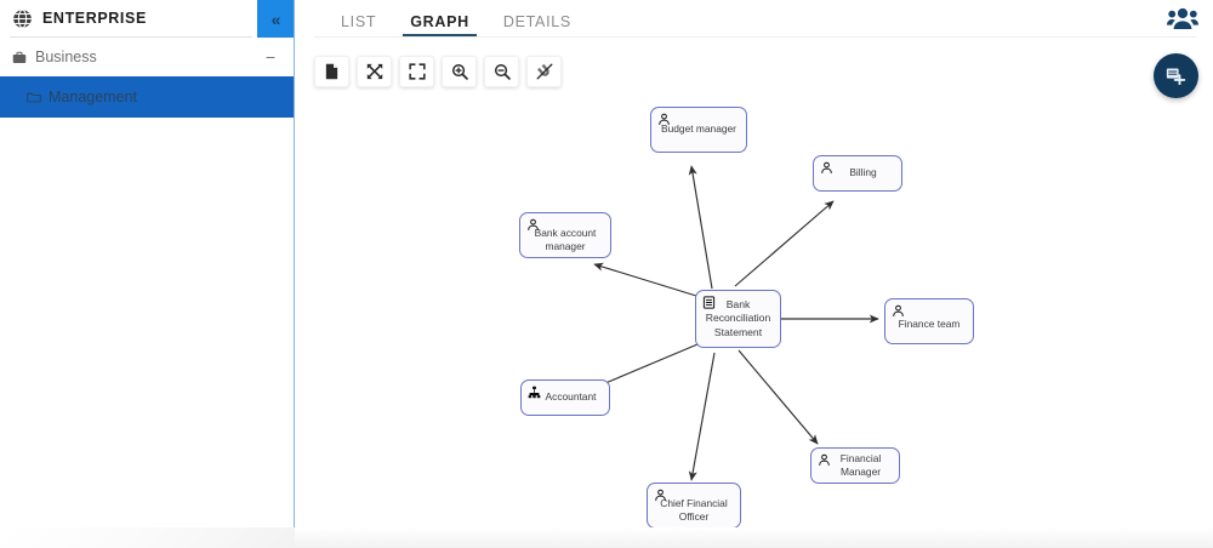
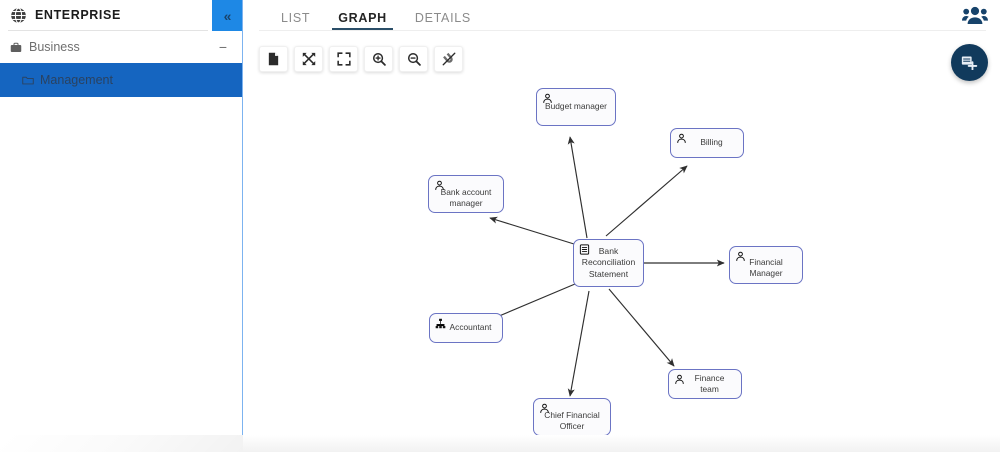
  ENTERPRISE
  «
  Business
  −
  Management
  LIST
  GRAPH
  DETAILS
  Bank Reconciliation Statement
  Budget manager
  Billing
  Bank account manager
- Finance team
+ Financial Manager
  Accountant
- Financial Manager
+ Finance team
  Chief Financial Officer
